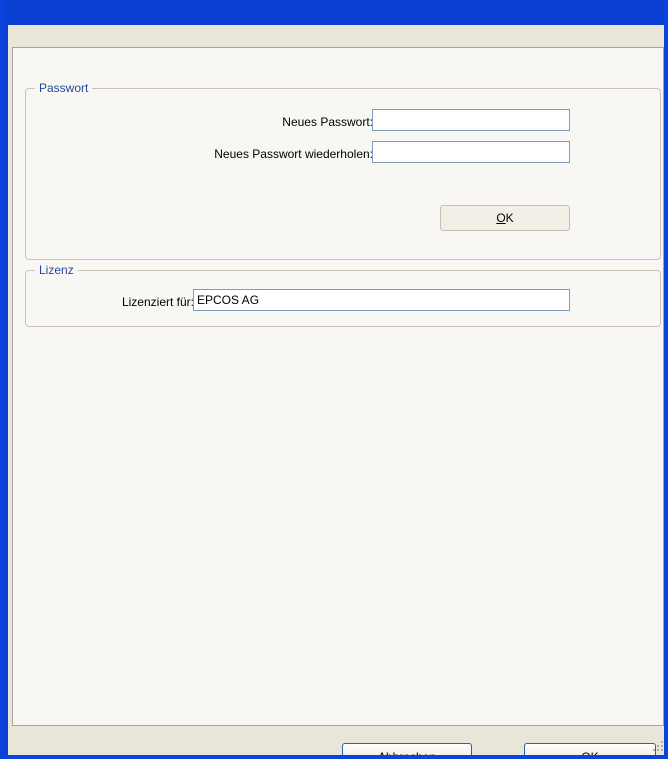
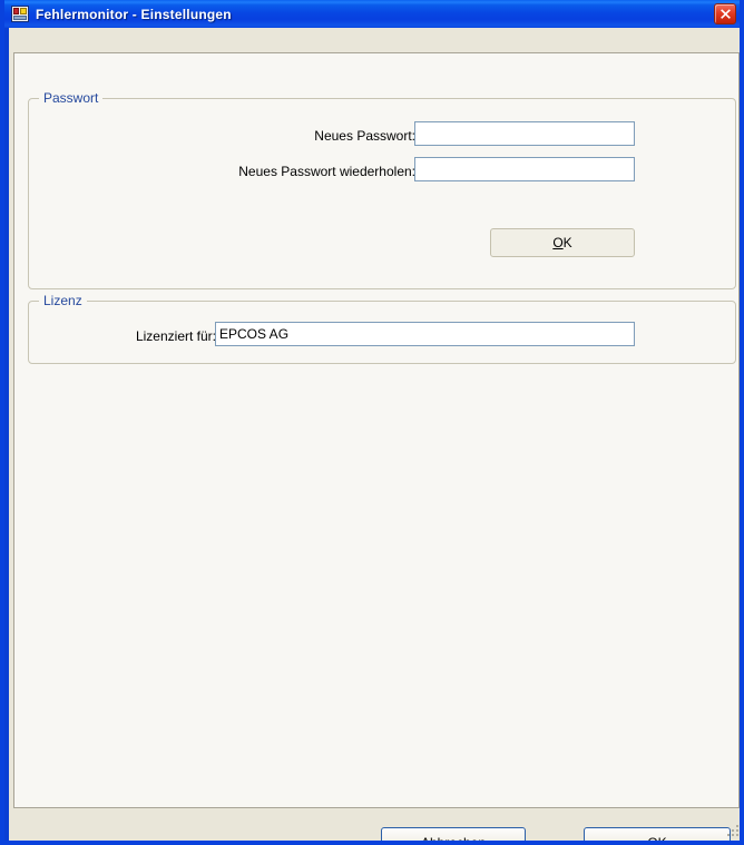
+ Fehlermonitor - Einstellungen
  Passwort
  Neues Passwort
  Neues Passwort wiederholen
  OK
  Lizenz
  Lizenziert für
  EPCOS AG
